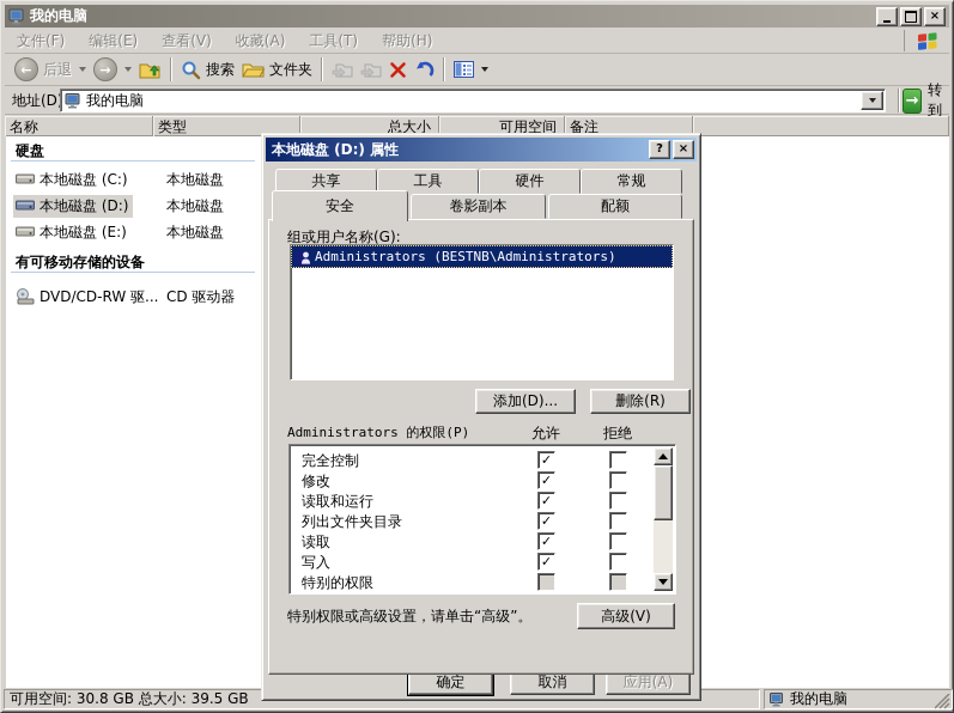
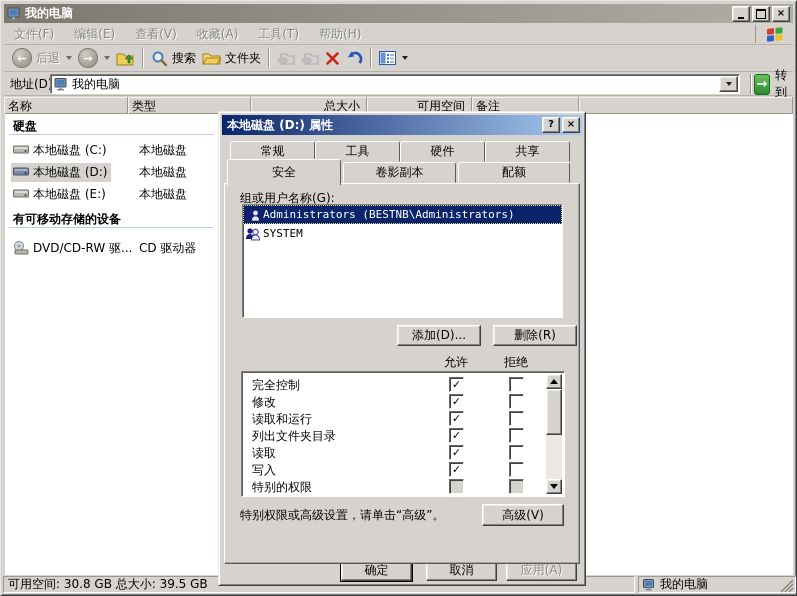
  我的电脑
  ×
  文件(F)
  编辑(E)
  查看(V)
  收藏(A)
  工具(T)
  帮助(H)
  ←
  后退
  →
  搜索
  文件夹
  地址(D
  我的电脑
  →
  转到
  名称
  类型
  总大小
  可用空间
  备注
  硬盘
  本地磁盘 (C:)
  本地磁盘
  本地磁盘 (D:)
  本地磁盘
  本地磁盘 (E:)
  本地磁盘
  有可移动存储的设备
  DVD/CD-RW 驱...
  CD 驱动器
  可用空间: 30.8 GB 总大小: 39.5 GB
  我的电脑
  本地磁盘 (D:) 属性
  ?
  ×
- 共享
+ 常规
  工具
  硬件
- 常规
+ 共享
  安全
  卷影副本
  配额
  组或用户名称(G):
  Administrators (BESTNB\Administrators)
+ SYSTEM
  添加(D)...
  删除(R)
- Administrators 的权限(P)
  允许
  拒绝
  完全控制
  ✓
  修改
  ✓
  读取和运行
  ✓
  列出文件夹目录
  ✓
  读取
  ✓
  写入
  ✓
  特别的权限
  特别权限或高级设置，请单击“高级”。
  高级(V)
  确定
  取消
  应用(A)
